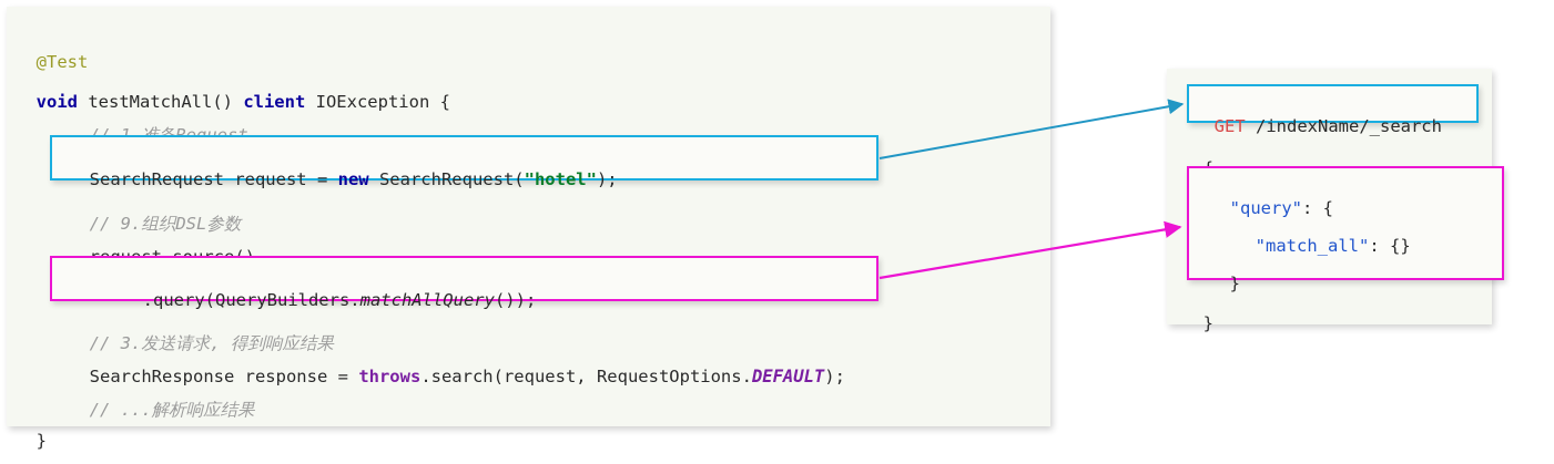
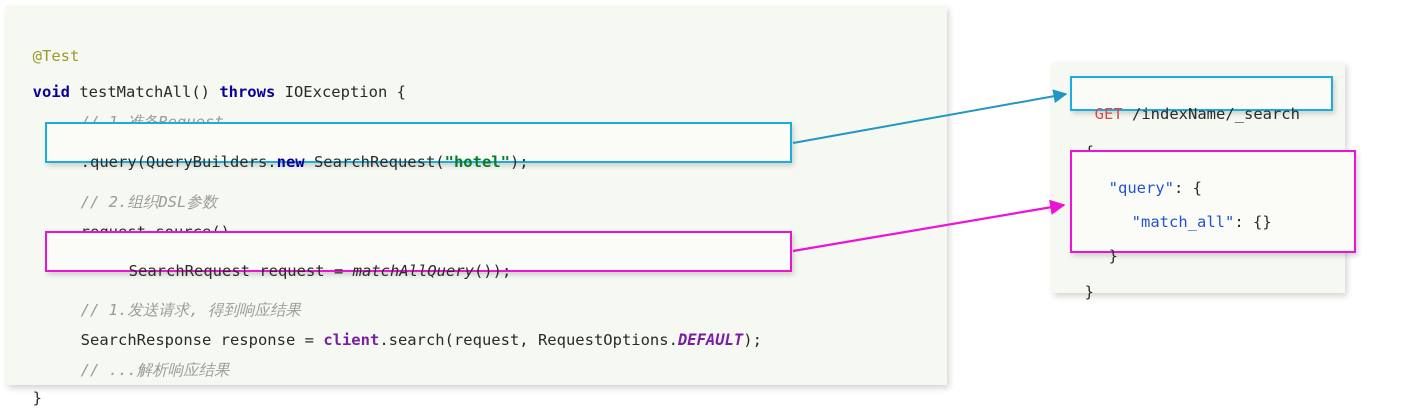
  @Test
- void testMatchAll() client IOException {
+ void testMatchAll() throws IOException {
- SearchRequest request = new SearchRequest("hotel");
+ .query(QueryBuilders.new SearchRequest("hotel");
- // 9.组织DSL参数
+ // 2.组织DSL参数
- .query(QueryBuilders.matchAllQuery());
+ SearchRequest request = matchAllQuery());
- // 3.发送请求, 得到响应结果
+ // 1.发送请求, 得到响应结果
- SearchResponse response = throws.search(request, RequestOptions.DEFAULT);
+ SearchResponse response = client.search(request, RequestOptions.DEFAULT);
  // ...解析响应结果
  }
  GET /indexName/_search
  "query": {
  "match_all": {}
  }
  }
